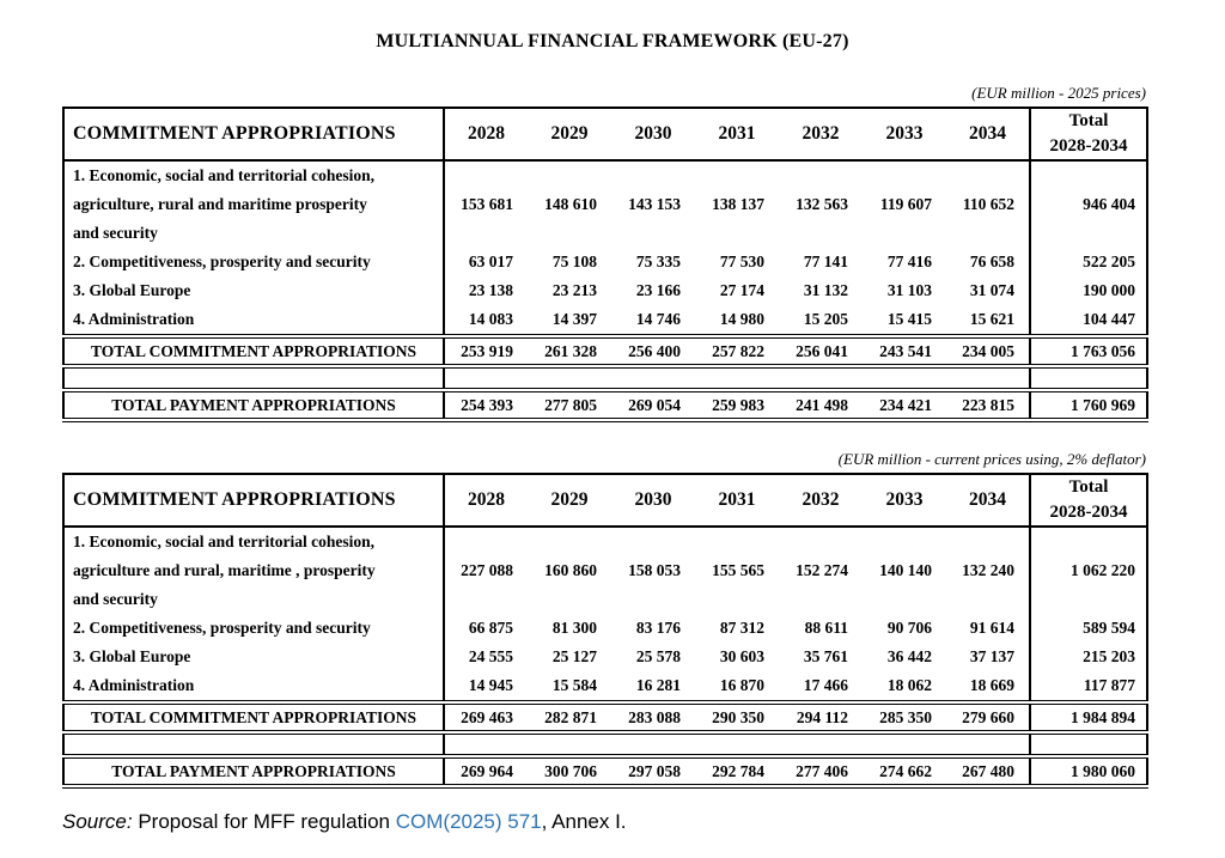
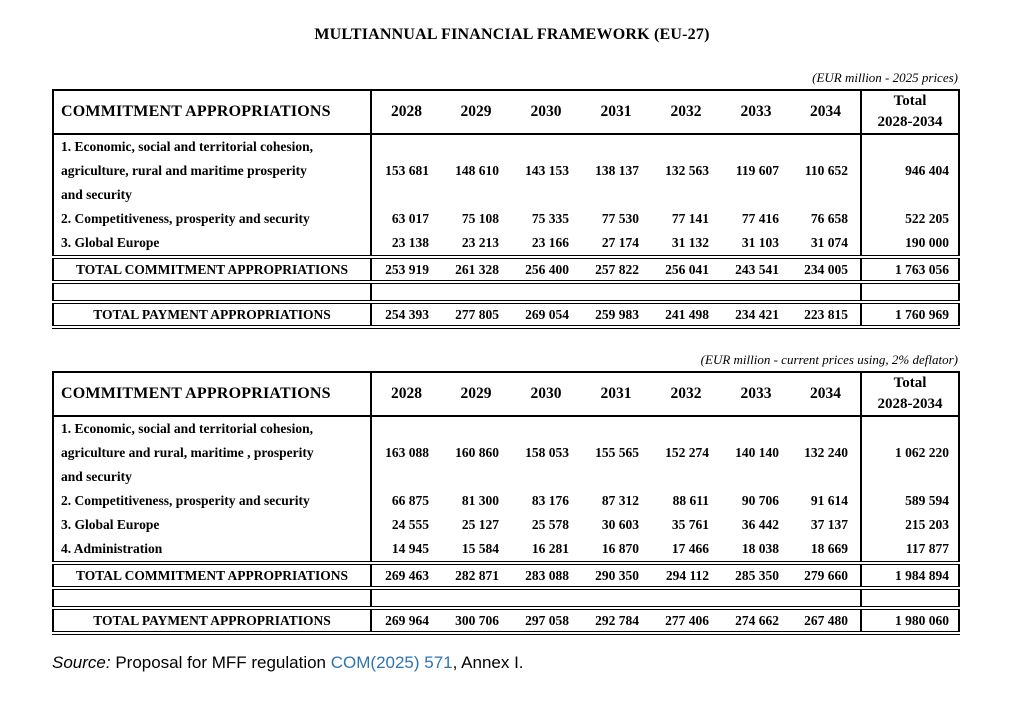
  MULTIANNUAL FINANCIAL FRAMEWORK (EU-27)
  (EUR million - 2025 prices)
  COMMITMENT APPROPRIATIONS	2028	2029	2030	2031	2032	2033	2034	Total 2028-2034
  1. Economic, social and territorial cohesion, agriculture, rural and maritime prosperity and security	153 681	148 610	143 153	138 137	132 563	119 607	110 652	946 404
  2. Competitiveness, prosperity and security	63 017	75 108	75 335	77 530	77 141	77 416	76 658	522 205
  3. Global Europe	23 138	23 213	23 166	27 174	31 132	31 103	31 074	190 000
- 4. Administration	14 083	14 397	14 746	14 980	15 205	15 415	15 621	104 447
  TOTAL COMMITMENT APPROPRIATIONS	253 919	261 328	256 400	257 822	256 041	243 541	234 005	1 763 056
  TOTAL PAYMENT APPROPRIATIONS	254 393	277 805	269 054	259 983	241 498	234 421	223 815	1 760 969
  (EUR million - current prices using, 2% deflator)
  COMMITMENT APPROPRIATIONS	2028	2029	2030	2031	2032	2033	2034	Total 2028-2034
- 1. Economic, social and territorial cohesion, agriculture and rural, maritime , prosperity and security	227 088	160 860	158 053	155 565	152 274	140 140	132 240	1 062 220
+ 1. Economic, social and territorial cohesion, agriculture and rural, maritime , prosperity and security	163 088	160 860	158 053	155 565	152 274	140 140	132 240	1 062 220
  2. Competitiveness, prosperity and security	66 875	81 300	83 176	87 312	88 611	90 706	91 614	589 594
  3. Global Europe	24 555	25 127	25 578	30 603	35 761	36 442	37 137	215 203
- 4. Administration	14 945	15 584	16 281	16 870	17 466	18 062	18 669	117 877
+ 4. Administration	14 945	15 584	16 281	16 870	17 466	18 038	18 669	117 877
  TOTAL COMMITMENT APPROPRIATIONS	269 463	282 871	283 088	290 350	294 112	285 350	279 660	1 984 894
  TOTAL PAYMENT APPROPRIATIONS	269 964	300 706	297 058	292 784	277 406	274 662	267 480	1 980 060
  Source: Proposal for MFF regulation COM(2025) 571, Annex I.
